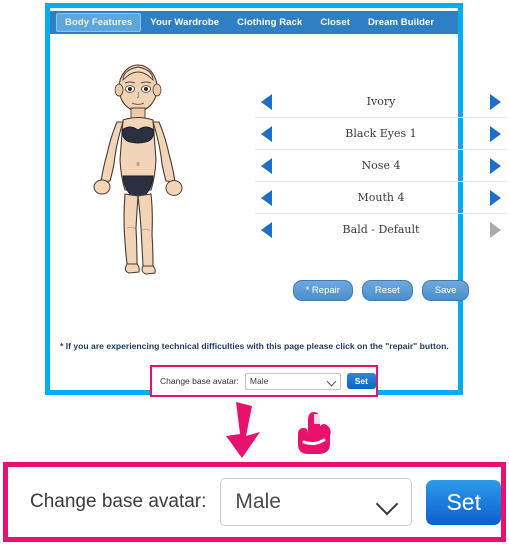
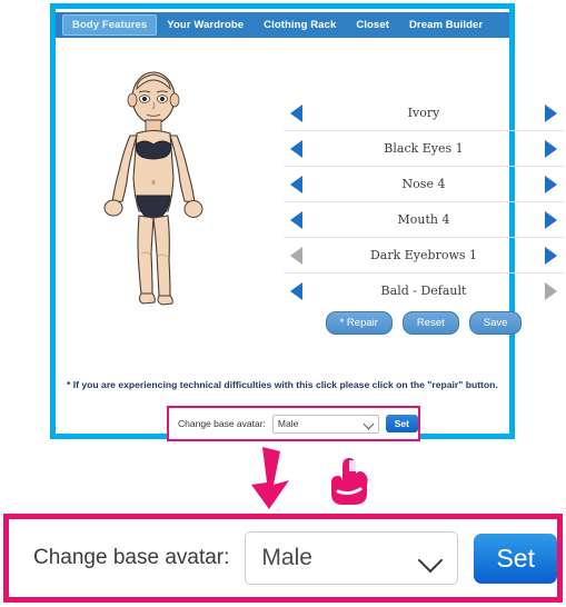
  Body Features
  Your Wardrobe
  Clothing Rack
  Closet
  Dream Builder
  Ivory
  Black Eyes 1
  Nose 4
  Mouth 4
+ Dark Eyebrows 1
  Bald - Default
  * Repair
  Reset
  Save
- * If you are experiencing technical difficulties with this page please click on the "repair" button.
+ * If you are experiencing technical difficulties with this click please click on the "repair" button.
  Change base avatar:
  Male
  Set
  Change base avatar:
  Male
  Set
